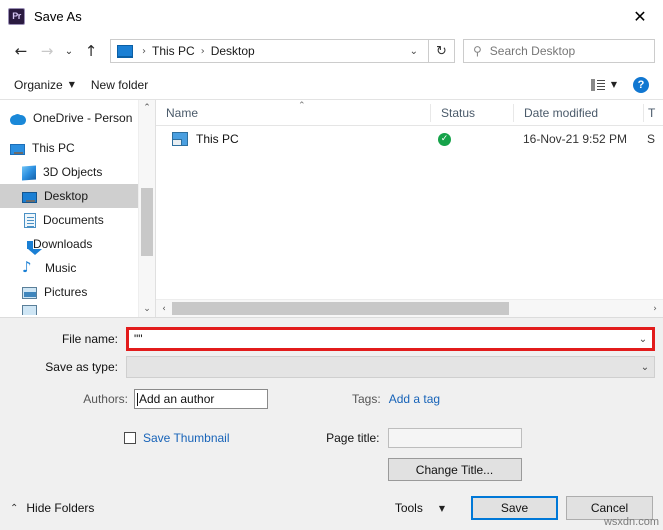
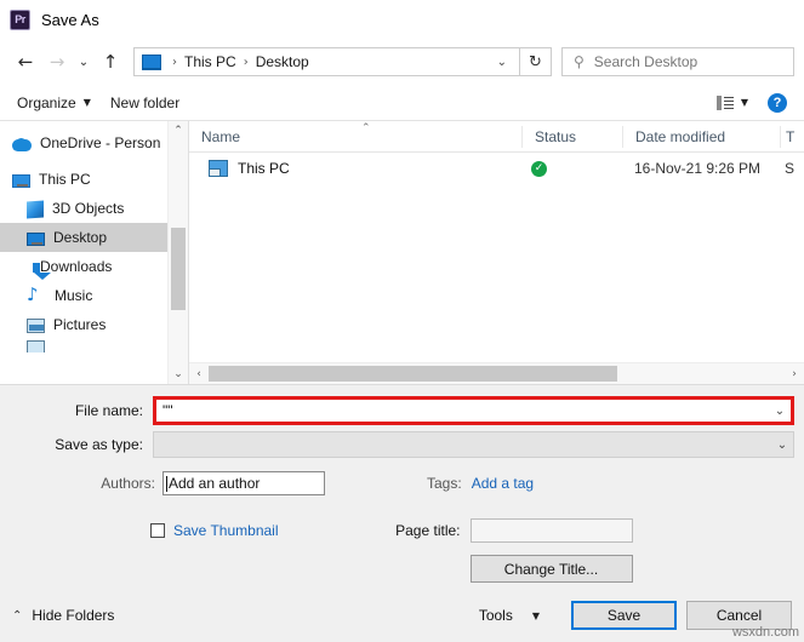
  Pr
  Save As
- ✕
  ←
  →
  ⌄
  ↑
  ›
  This PC
  ›
  Desktop
  ⌄
  ↻
  ⚲
  Search Desktop
  Organize
  ▼
  New folder
  ▼
  ?
  OneDrive - Person
  This PC
  3D Objects
  Desktop
- Documents
  Downloads
  ♪
  Music
  Pictures
  ⌃
  ⌄
  Name
  Status
  Date modified
  T
  ⌃
  This PC
  ✓
- 16-Nov-21 9:52 PM
+ 16-Nov-21 9:26 PM
  S
  ‹
  ›
  File name:
  ""
  ⌄
  Save as type:
  ⌄
  Authors:
  Add an author
  Tags:
  Add a tag
  Save Thumbnail
  Page title:
  Change Title...
  ⌃
  Hide Folders
  Tools
  ▼
  Save
  Cancel
  wsxdn.com
